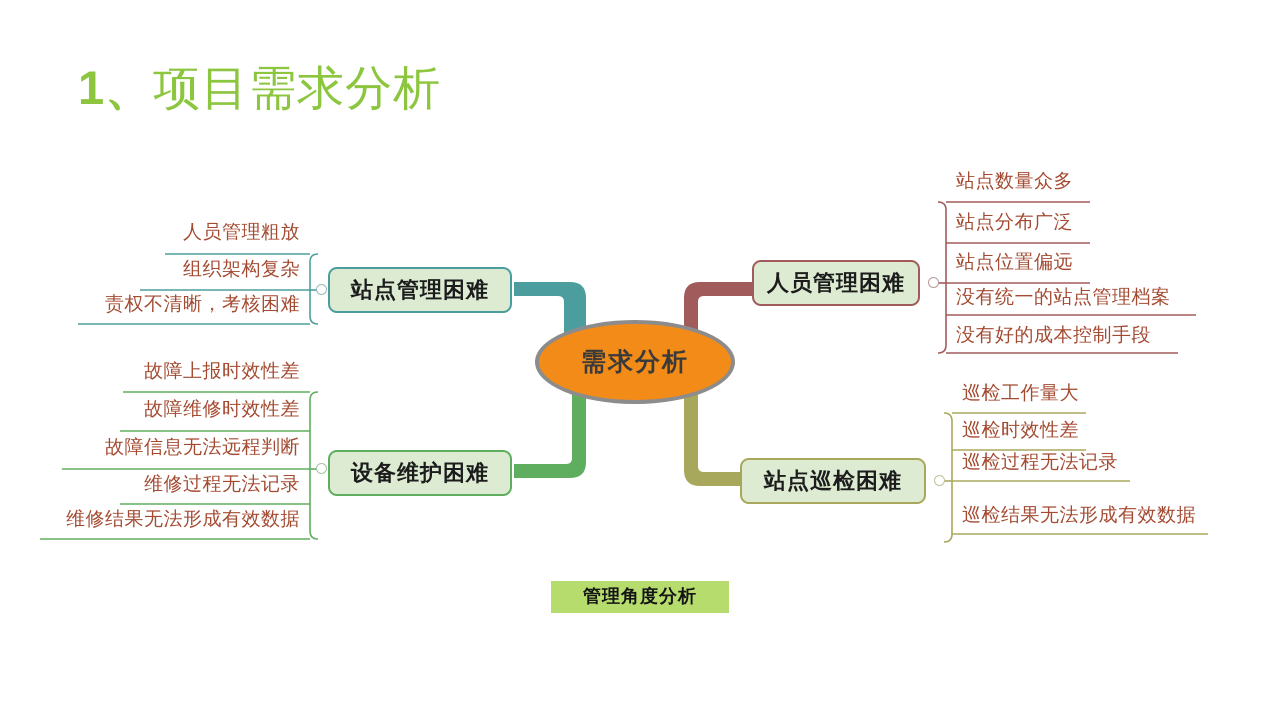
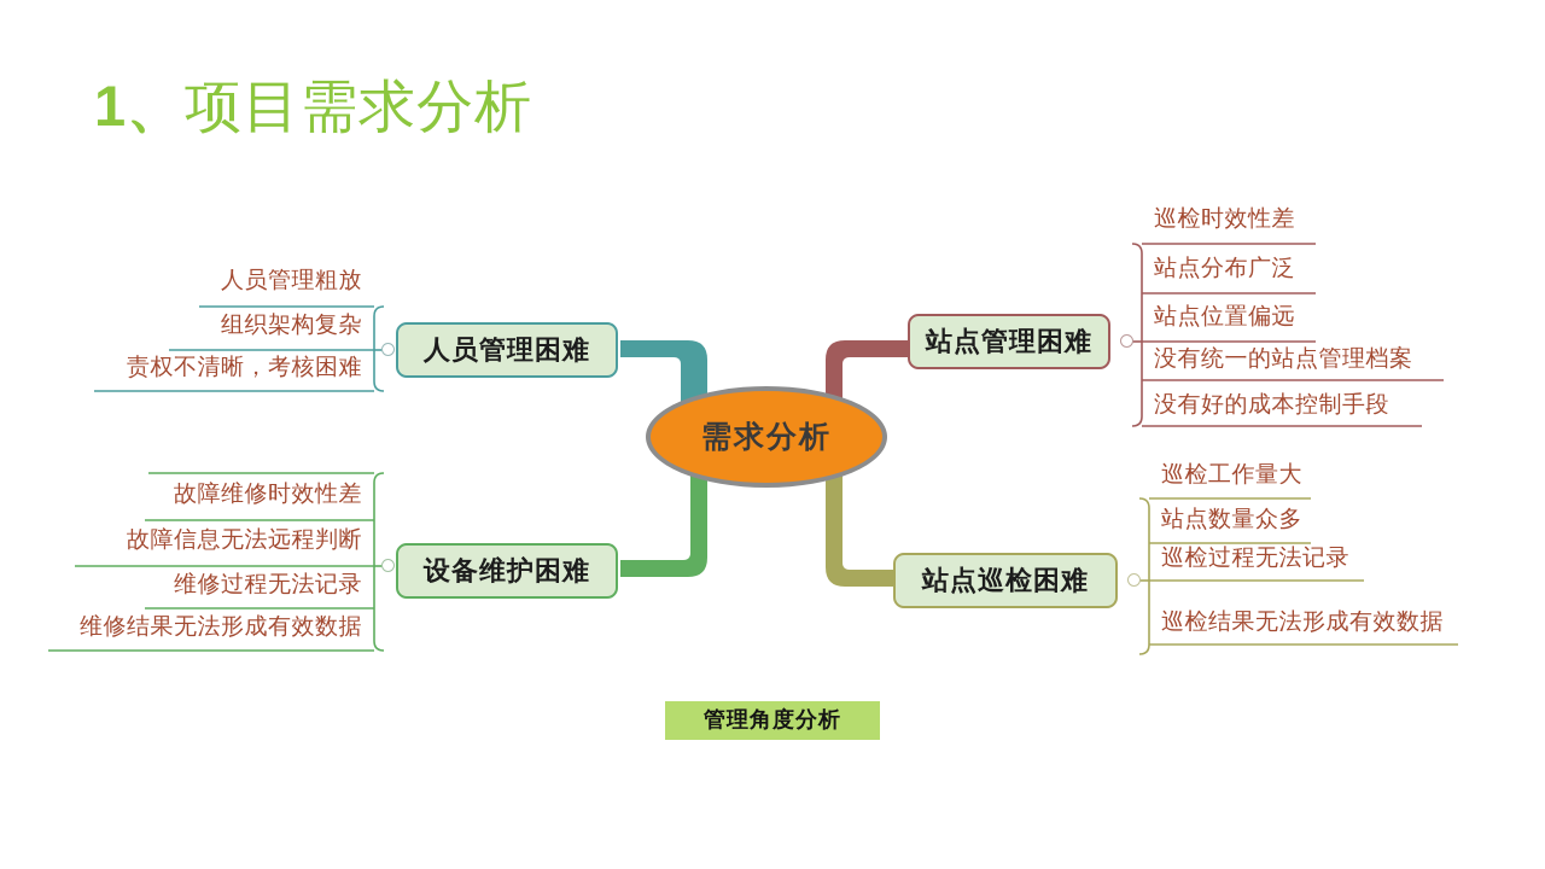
  1、项目需求分析
  需求分析
- 站点管理困难
+ 人员管理困难
  设备维护困难
- 人员管理困难
+ 站点管理困难
  站点巡检困难
  人员管理粗放
  组织架构复杂
  责权不清晰，考核困难
- 故障上报时效性差
  故障维修时效性差
  故障信息无法远程判断
  维修过程无法记录
  维修结果无法形成有效数据
- 站点数量众多
+ 巡检时效性差
  站点分布广泛
  站点位置偏远
  没有统一的站点管理档案
  没有好的成本控制手段
  巡检工作量大
- 巡检时效性差
+ 站点数量众多
  巡检过程无法记录
  巡检结果无法形成有效数据
  管理角度分析
